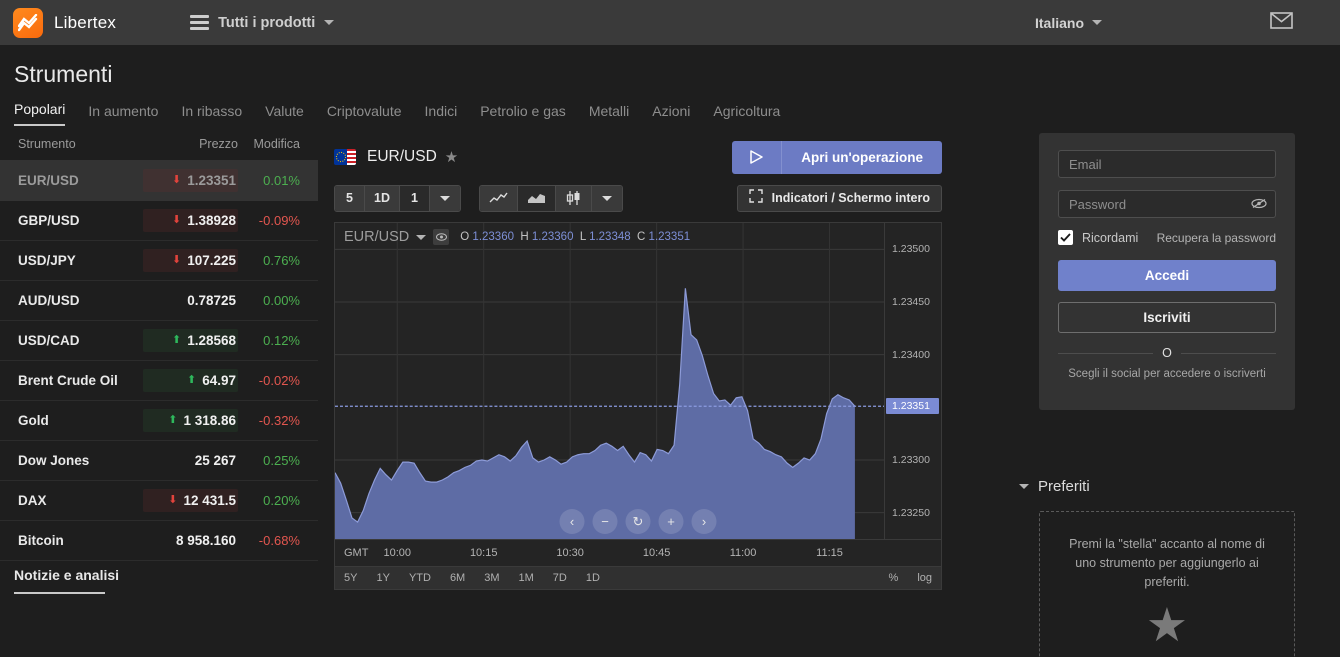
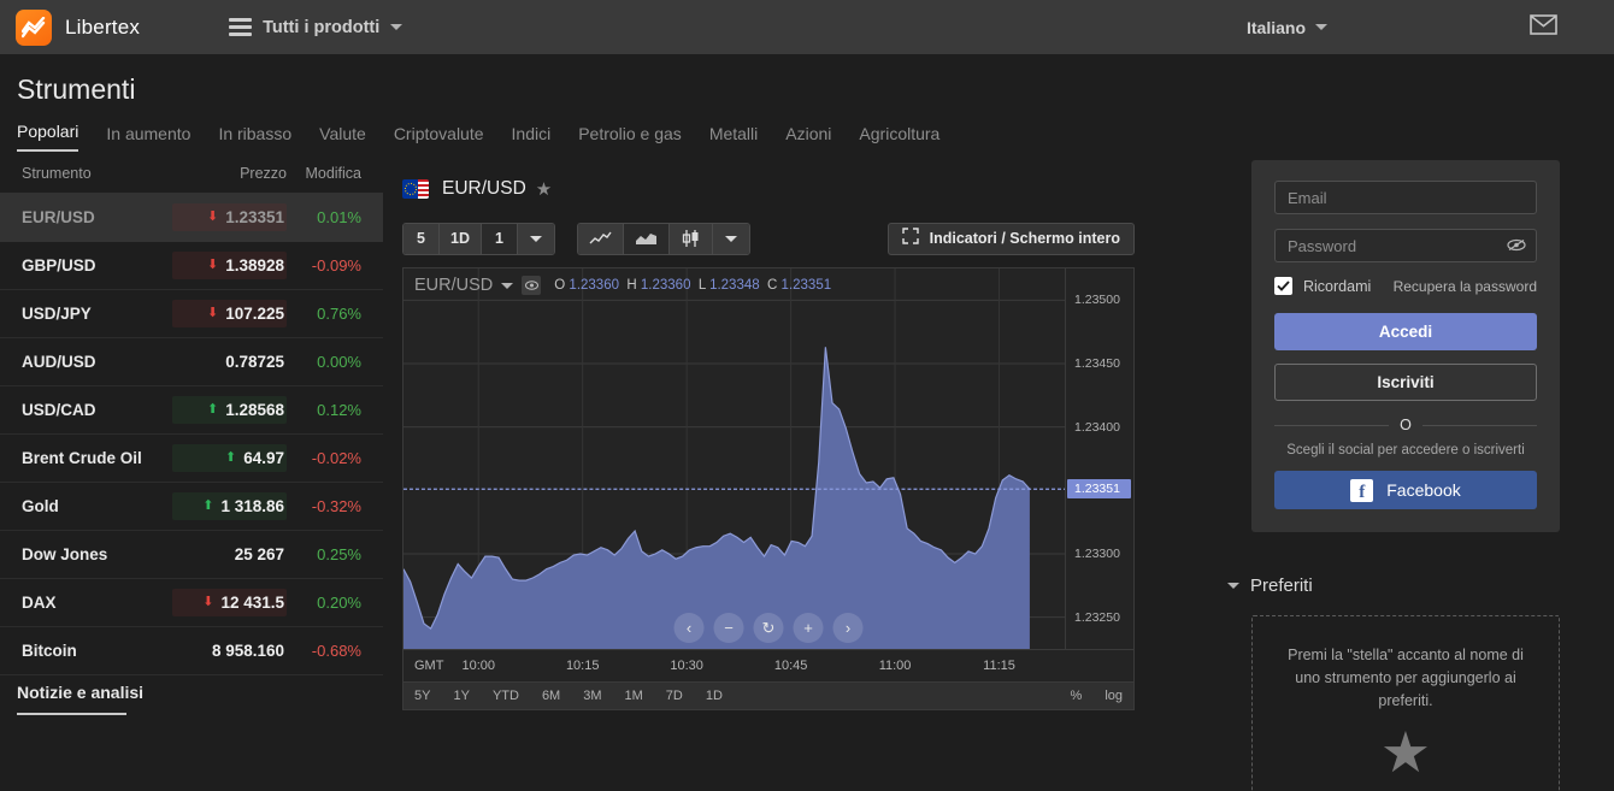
  Libertex
  Tutti i prodotti
  Italiano
  Strumenti
  Popolari
  In aumento
  In ribasso
  Valute
  Criptovalute
  Indici
  Petrolio e gas
  Metalli
  Azioni
  Agricoltura
  Strumento
  Prezzo
  Modifica
  EUR/USD
  ⬇
  1.23351
  0.01%
  GBP/USD
  ⬇
  1.38928
  -0.09%
  USD/JPY
  ⬇
  107.225
  0.76%
  AUD/USD
  0.78725
  0.00%
  USD/CAD
  ⬆
  1.28568
  0.12%
  Brent Crude Oil
  ⬆
  64.97
  -0.02%
  Gold
  ⬆
  1 318.86
  -0.32%
  Dow Jones
  25 267
  0.25%
  DAX
  ⬇
  12 431.5
  0.20%
  Bitcoin
  8 958.160
  -0.68%
  Notizie e analisi
  EUR/USD
  ★
- Apri un'operazione
  5
  1D
  1
  Indicatori / Schermo intero
  EUR/USD
  O 1.23360 H 1.23360 L 1.23348 C 1.23351
  ‹
  −
  ↻
  +
  ›
  1.23500
  1.23450
  1.23400
  1.23300
  1.23250
  1.23351
  GMT
  10:00
  10:15
  10:30
  10:45
  11:00
  11:15
  5Y
  1Y
  YTD
  6M
  3M
  1M
  7D
  1D
  %
  log
  Email
  Password
  Ricordami
  Recupera la password
  Accedi Iscriviti
  O
  Scegli il social per accedere o iscriverti
+ f
+ Facebook
  Preferiti
  Premi la "stella" accanto al nome di uno strumento per aggiungerlo ai preferiti.
  ★
